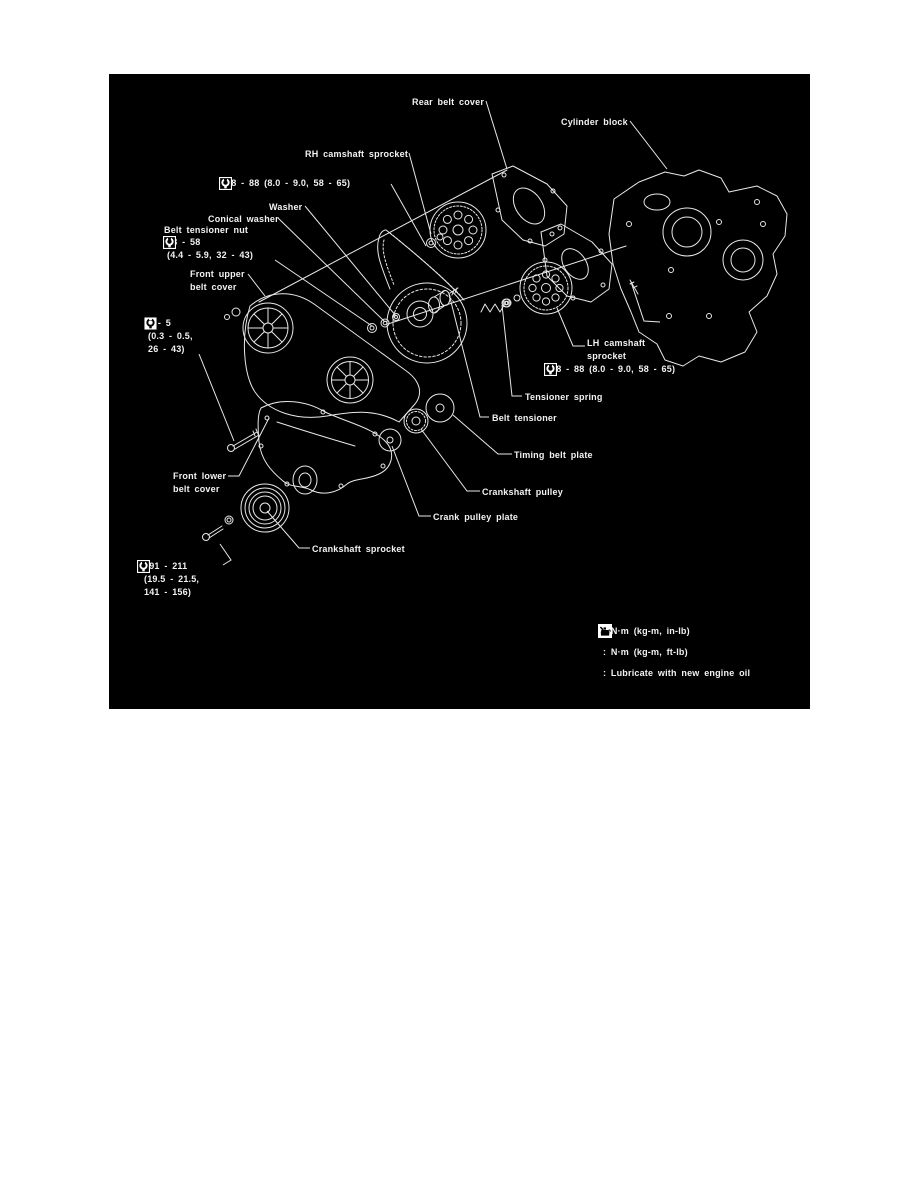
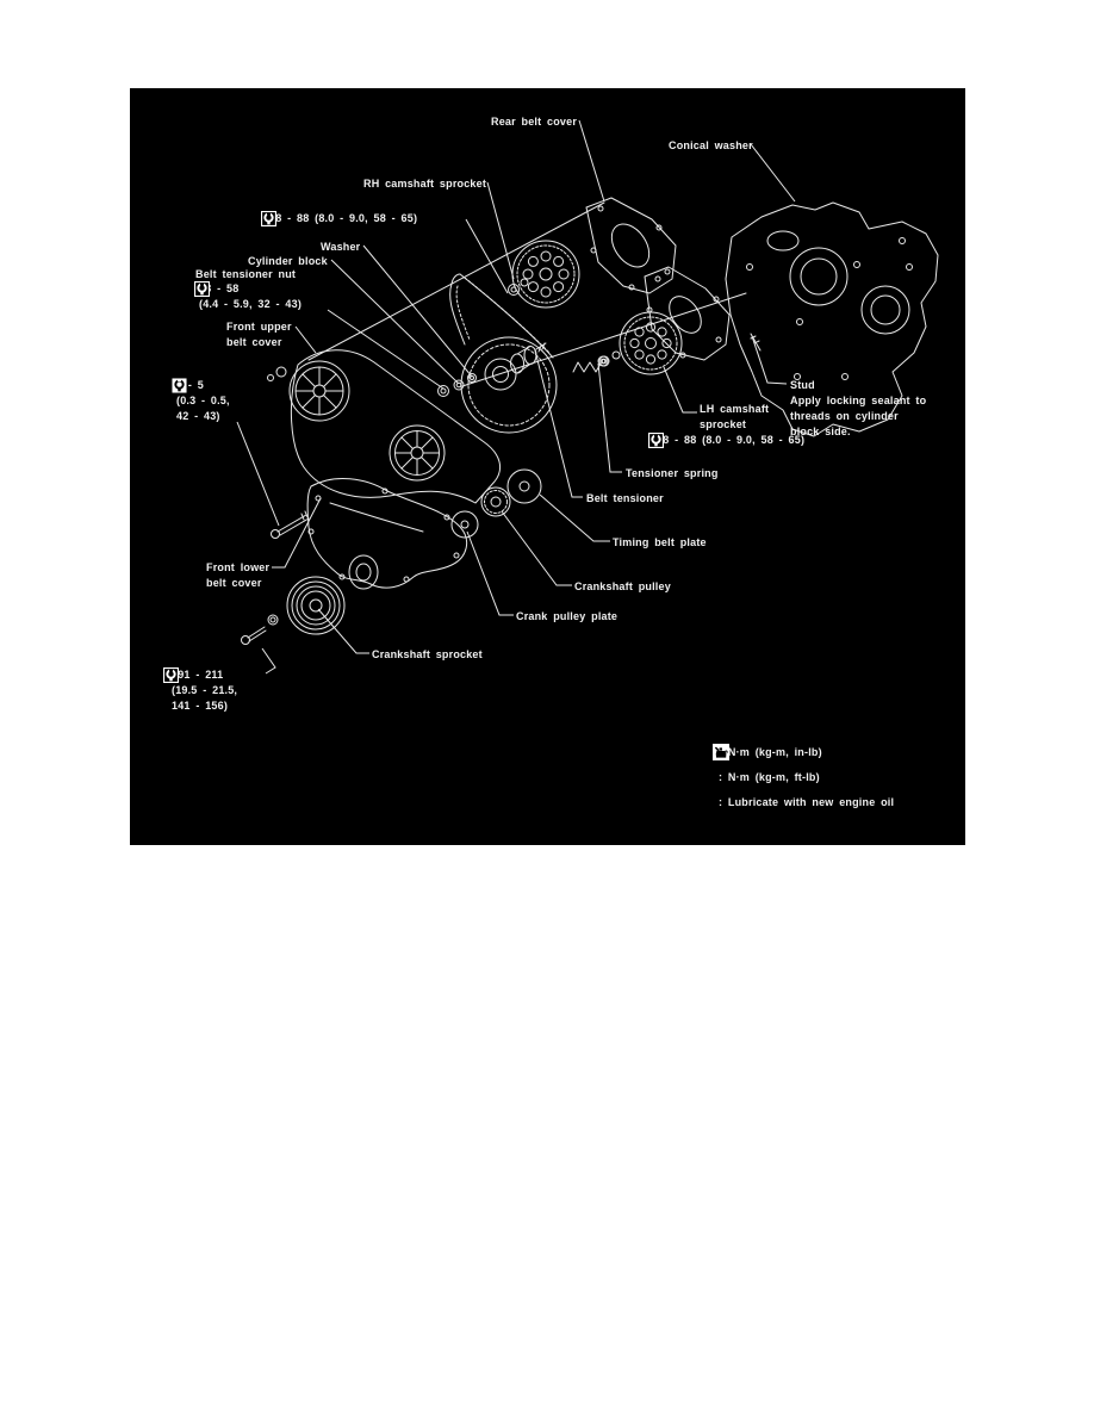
  Rear belt cover
- Cylinder block
+ Conical washer
  RH camshaft sprocket
  8 - 88 (8.0 - 9.0, 58 - 65)
  Washer
- Conical washer
+ Cylinder block
  Belt tensioner nut
  (4.4 - 5.9, 32 - 43)
  Front upper
  belt cover
  (0.3 - 0.5,
- 26 - 43)
+ 42 - 43)
  LH camshaft
  sprocket
+ Stud
+ Apply locking sealant to
+ threads on cylinder
+ block side.
  8 - 88 (8.0 - 9.0, 58 - 65)
  Tensioner spring
  Belt tensioner
  Timing belt plate
  Crankshaft pulley
  Crank pulley plate
  Front lower
  belt cover
  Crankshaft sprocket
  91 - 211
  (19.5 - 21.5,
  141 - 156)
  N·m (kg-m, in-lb)
  : N·m (kg-m, ft-lb)
  : Lubricate with new engine oil
